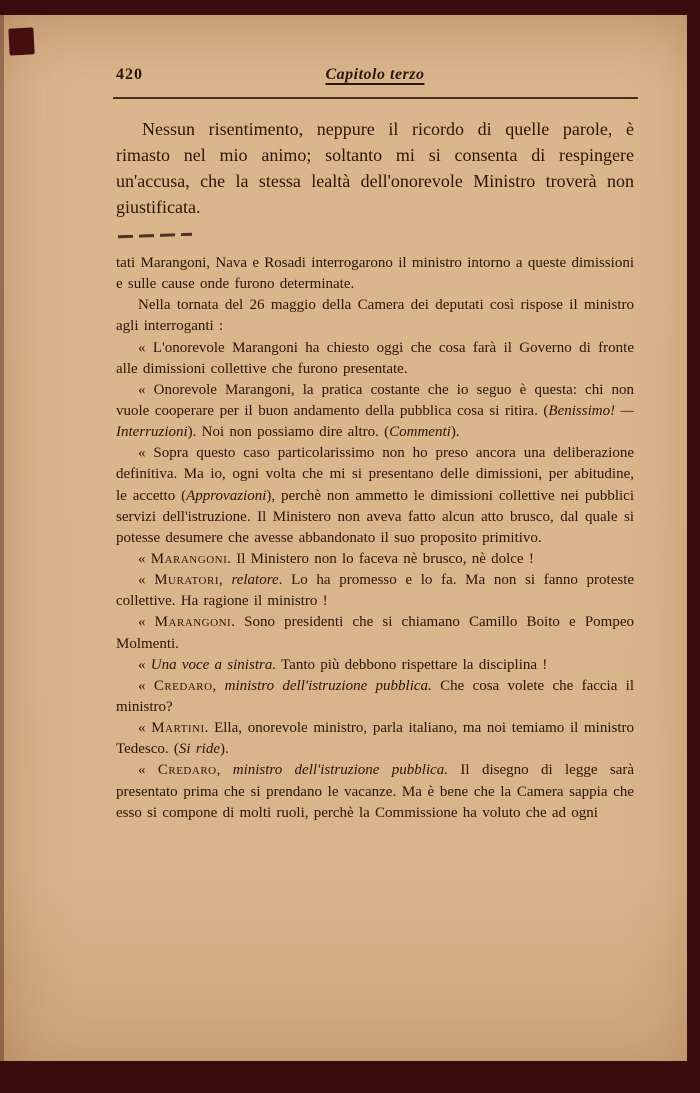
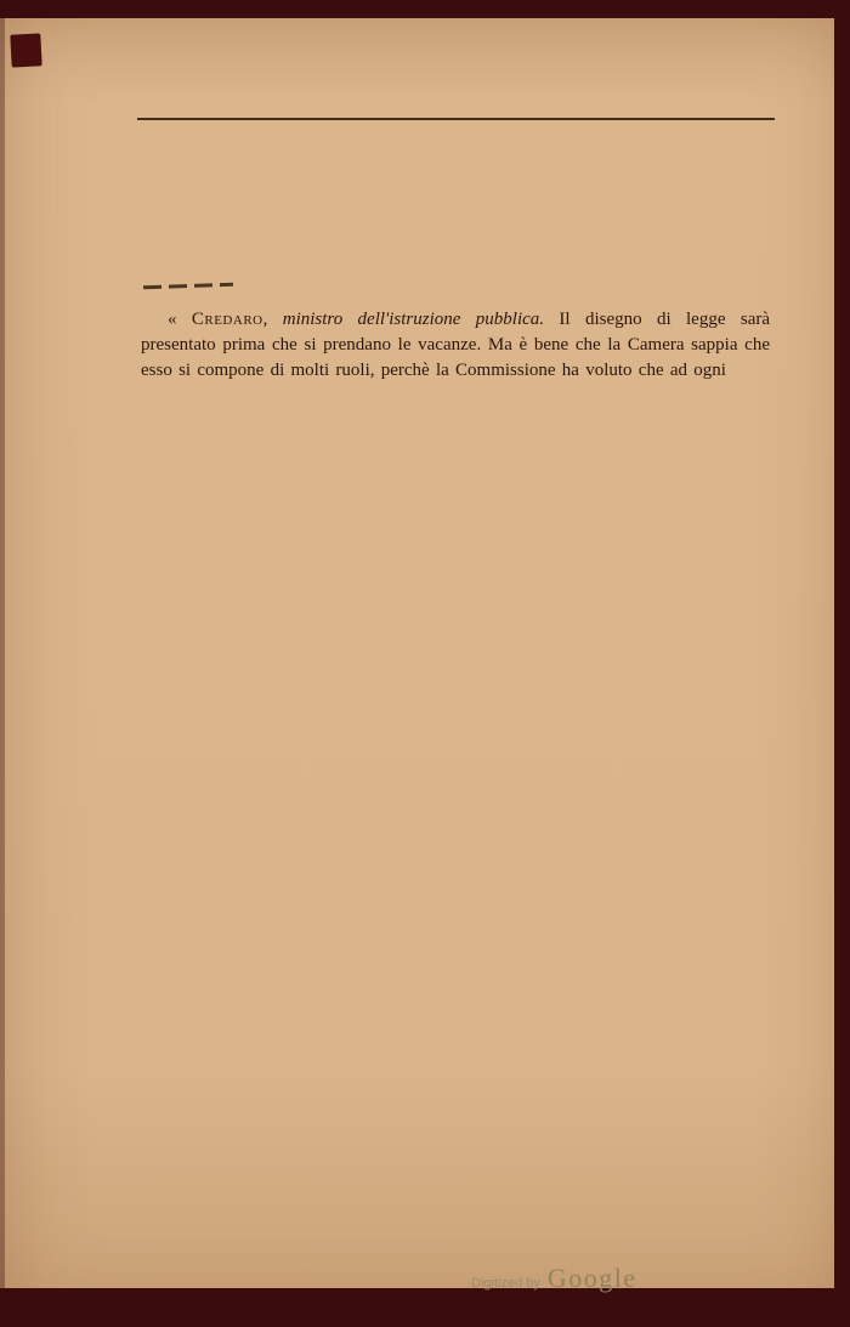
- 420
- Capitolo terzo
- Nessun risentimento, neppure il ricordo di quelle parole, è rimasto nel mio animo; soltanto mi si consenta di respingere un'accusa, che la stessa lealtà dell'onorevole Ministro troverà non giustificata.
- tati Marangoni, Nava e Rosadi interrogarono il ministro intorno a queste dimissioni e sulle cause onde furono determinate.
- Nella tornata del 26 maggio della Camera dei deputati così rispose il ministro agli interroganti :
- « L'onorevole Marangoni ha chiesto oggi che cosa farà il Governo di fronte alle dimissioni collettive che furono presentate.
- « Onorevole Marangoni, la pratica costante che io seguo è questa: chi non vuole cooperare per il buon andamento della pubblica cosa si ritira. (Benissimo! — Interruzioni). Noi non possiamo dire altro. (Commenti).
- « Sopra questo caso particolarissimo non ho preso ancora una deliberazione definitiva. Ma io, ogni volta che mi si presentano delle dimissioni, per abitudine, le accetto (Approvazioni), perchè non ammetto le dimissioni collettive nei pubblici servizi dell'istruzione. Il Ministero non aveva fatto alcun atto brusco, dal quale si potesse desumere che avesse abbandonato il suo proposito primitivo.
- « Marangoni. Il Ministero non lo faceva nè brusco, nè dolce !
- « Muratori, relatore. Lo ha promesso e lo fa. Ma non si fanno proteste collettive. Ha ragione il ministro !
- « Marangoni. Sono presidenti che si chiamano Camillo Boito e Pompeo Molmenti.
- « Una voce a sinistra. Tanto più debbono rispettare la disciplina !
- « Credaro, ministro dell'istruzione pubblica. Che cosa volete che faccia il ministro?
- « Martini. Ella, onorevole ministro, parla italiano, ma noi temiamo il ministro Tedesco. (Si ride).
  « Credaro, ministro dell'istruzione pubblica. Il disegno di legge sarà presentato prima che si prendano le vacanze. Ma è bene che la Camera sappia che esso si compone di molti ruoli, perchè la Commissione ha voluto che ad ogni
+ Digitized by
+ Google
